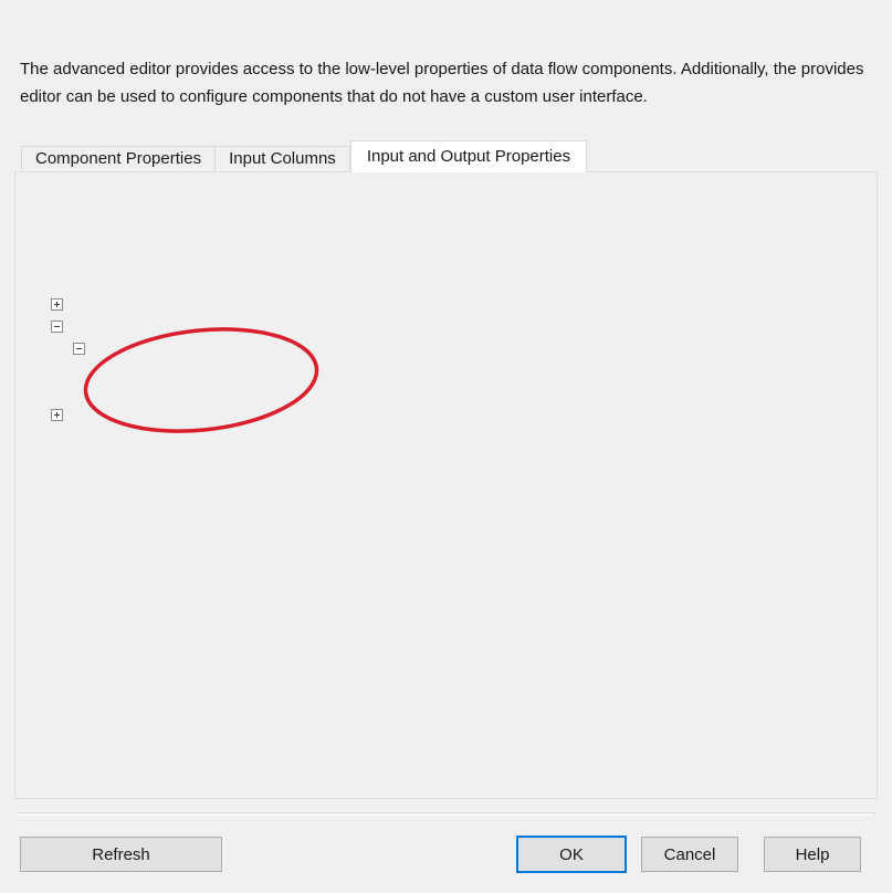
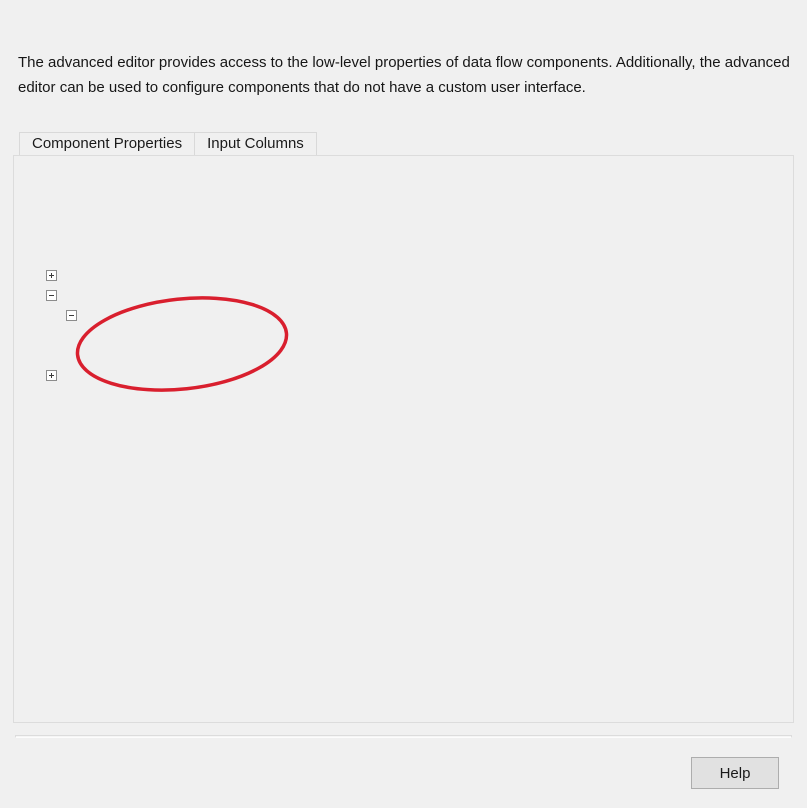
- The advanced editor provides access to the low-level properties of data flow components. Additionally, the provides editor can be used to configure components that do not have a custom user interface.
+ The advanced editor provides access to the low-level properties of data flow components. Additionally, the advanced editor can be used to configure components that do not have a custom user interface.
  Component Properties
  Input Columns
- Input and Output Properties
- Refresh
- OK
- Cancel
  Help
